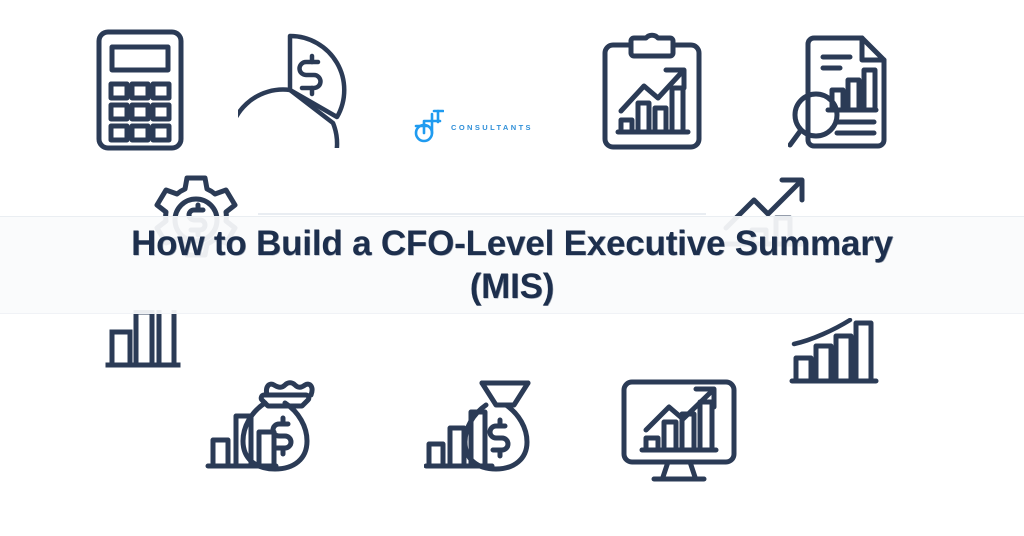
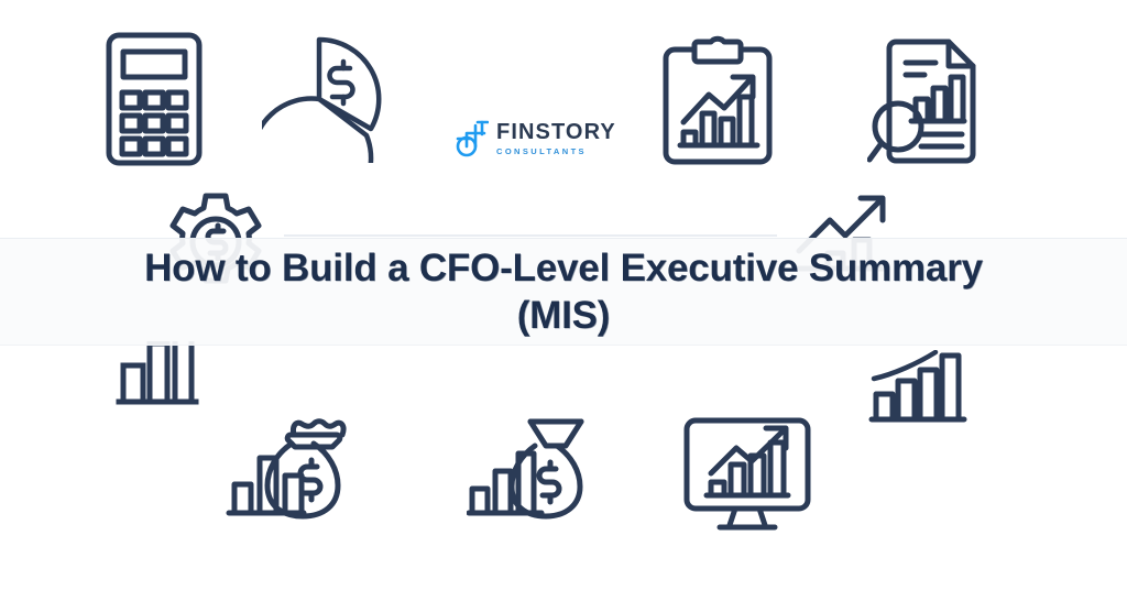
+ FINSTORY
  CONSULTANTS
  How to Build a CFO-Level Executive Summary
  (MIS)
